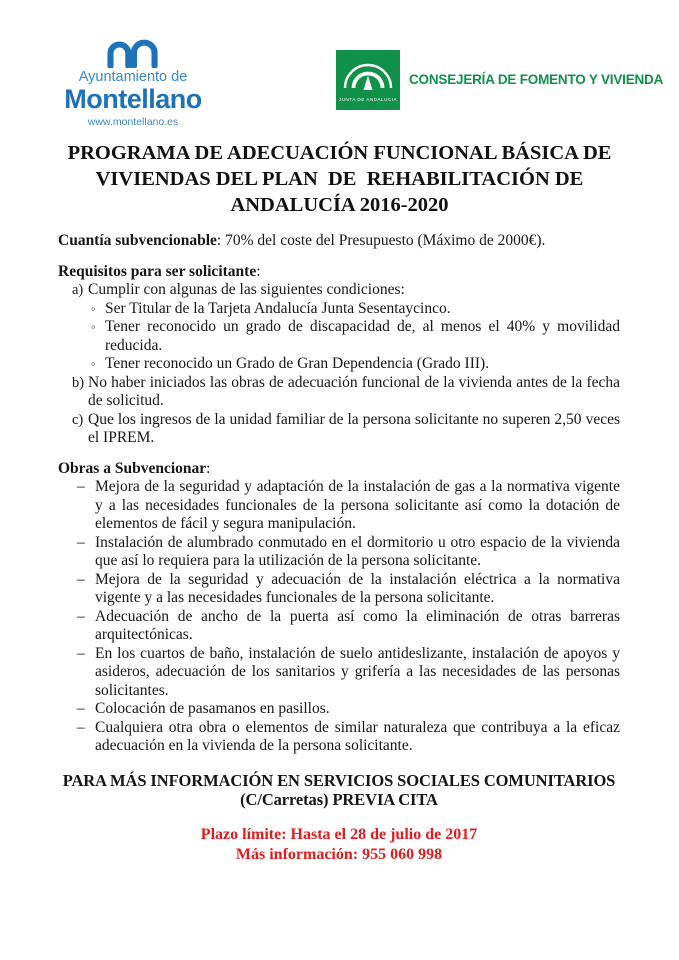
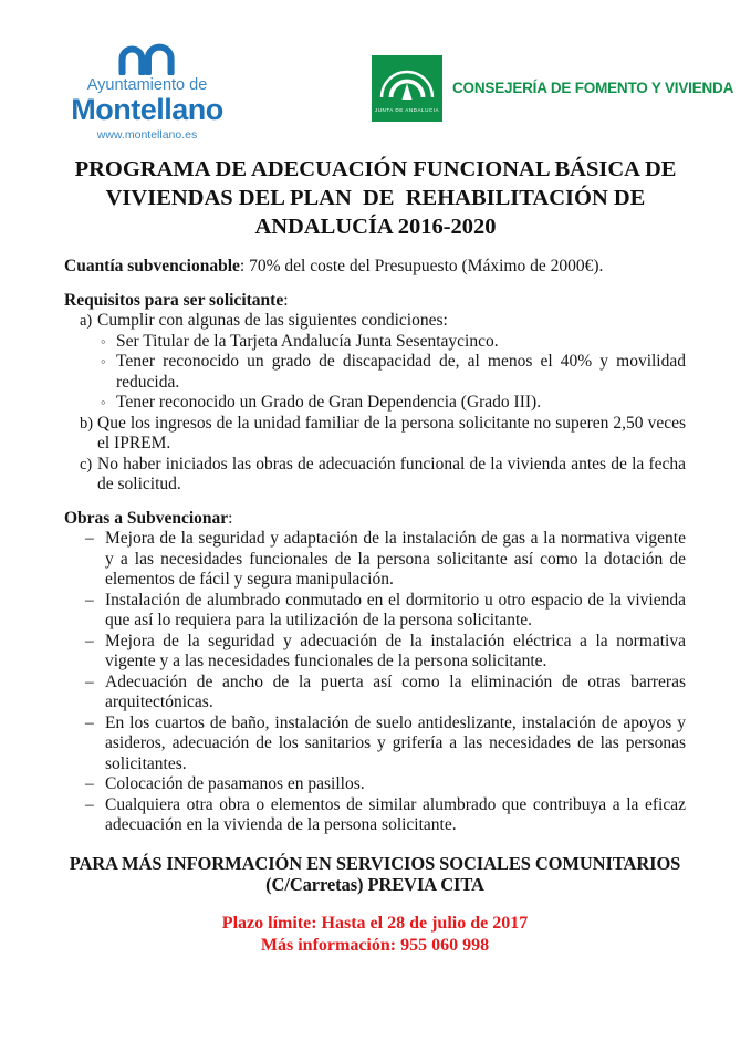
  Ayuntamiento de
  Montellano
  www.montellano.es
  CONSEJERÍA DE FOMENTO Y VIVIENDA
  PROGRAMA DE ADECUACIÓN FUNCIONAL BÁSICA DE
  VIVIENDAS DEL PLAN DE REHABILITACIÓN DE
  ANDALUCÍA 2016-2020
  Cuantía subvencionable: 70% del coste del Presupuesto (Máximo de 2000€).
  Requisitos para ser solicitante:
  a)
  Cumplir con algunas de las siguientes condiciones:
  Ser Titular de la Tarjeta Andalucía Junta Sesentaycinco.
  Tener reconocido un grado de discapacidad de, al menos el 40% y movilidad reducida.
  Tener reconocido un Grado de Gran Dependencia (Grado III).
  b)
- No haber iniciados las obras de adecuación funcional de la vivienda antes de la fecha de solicitud.
+ Que los ingresos de la unidad familiar de la persona solicitante no superen 2,50 veces el IPREM.
  c)
- Que los ingresos de la unidad familiar de la persona solicitante no superen 2,50 veces el IPREM.
+ No haber iniciados las obras de adecuación funcional de la vivienda antes de la fecha de solicitud.
  Obras a Subvencionar:
  Mejora de la seguridad y adaptación de la instalación de gas a la normativa vigente y a las necesidades funcionales de la persona solicitante así como la dotación de elementos de fácil y segura manipulación.
  Instalación de alumbrado conmutado en el dormitorio u otro espacio de la vivienda que así lo requiera para la utilización de la persona solicitante.
  Mejora de la seguridad y adecuación de la instalación eléctrica a la normativa vigente y a las necesidades funcionales de la persona solicitante.
  Adecuación de ancho de la puerta así como la eliminación de otras barreras arquitectónicas.
  En los cuartos de baño, instalación de suelo antideslizante, instalación de apoyos y asideros, adecuación de los sanitarios y grifería a las necesidades de las personas solicitantes.
  Colocación de pasamanos en pasillos.
- Cualquiera otra obra o elementos de similar naturaleza que contribuya a la eficaz adecuación en la vivienda de la persona solicitante.
+ Cualquiera otra obra o elementos de similar alumbrado que contribuya a la eficaz adecuación en la vivienda de la persona solicitante.
  PARA MÁS INFORMACIÓN EN SERVICIOS SOCIALES COMUNITARIOS
  (C/Carretas) PREVIA CITA
  Plazo límite: Hasta el 28 de julio de 2017
  Más información: 955 060 998
